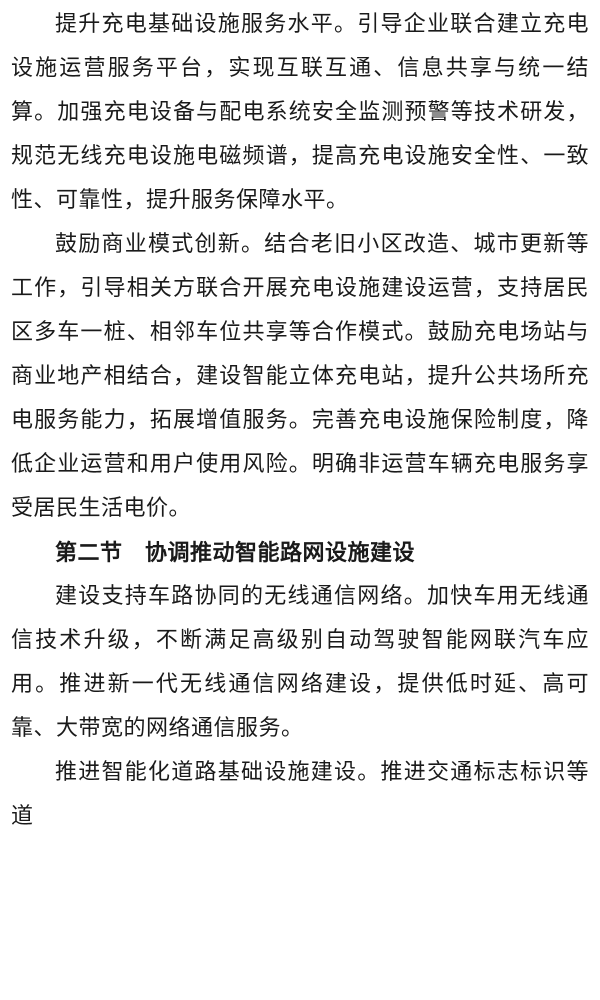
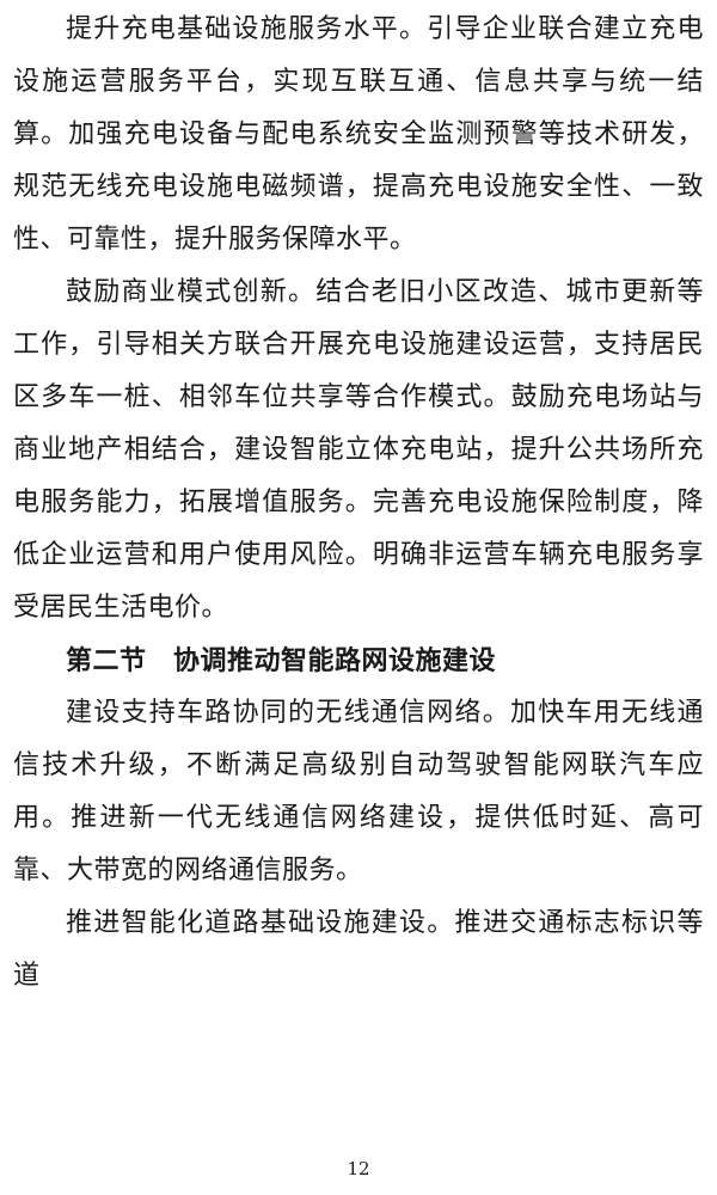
  提升充电基础设施服务水平。引导企业联合建立充电设施运营服务平台，实现互联互通、信息共享与统一结算。加强充电设备与配电系统安全监测预警等技术研发，规范无线充电设施电磁频谱，提高充电设施安全性、一致性、可靠性，提升服务保障水平。
  鼓励商业模式创新。结合老旧小区改造、城市更新等工作，引导相关方联合开展充电设施建设运营，支持居民区多车一桩、相邻车位共享等合作模式。鼓励充电场站与商业地产相结合，建设智能立体充电站，提升公共场所充电服务能力，拓展增值服务。完善充电设施保险制度，降低企业运营和用户使用风险。明确非运营车辆充电服务享受居民生活电价。
  第二节 协调推动智能路网设施建设
  建设支持车路协同的无线通信网络。加快车用无线通信技术升级，不断满足高级别自动驾驶智能网联汽车应用。推进新一代无线通信网络建设，提供低时延、高可靠、大带宽的网络通信服务。
  推进智能化道路基础设施建设。推进交通标志标识等道
+ 12
